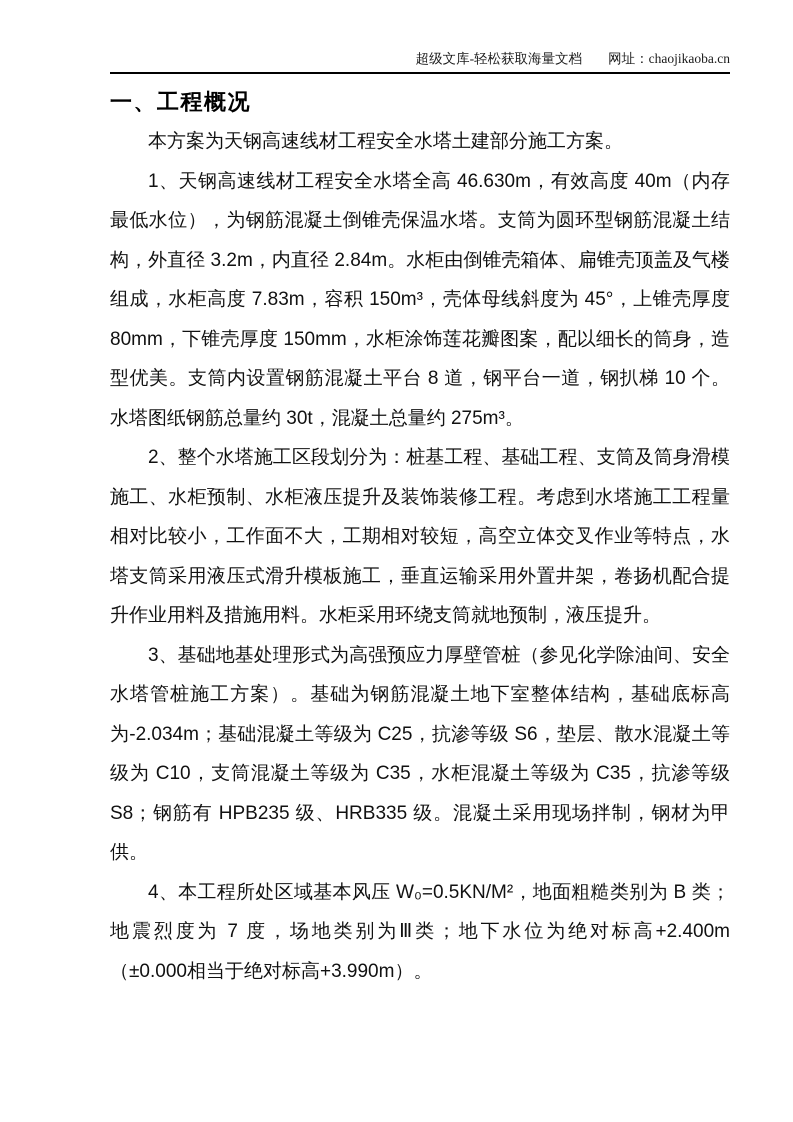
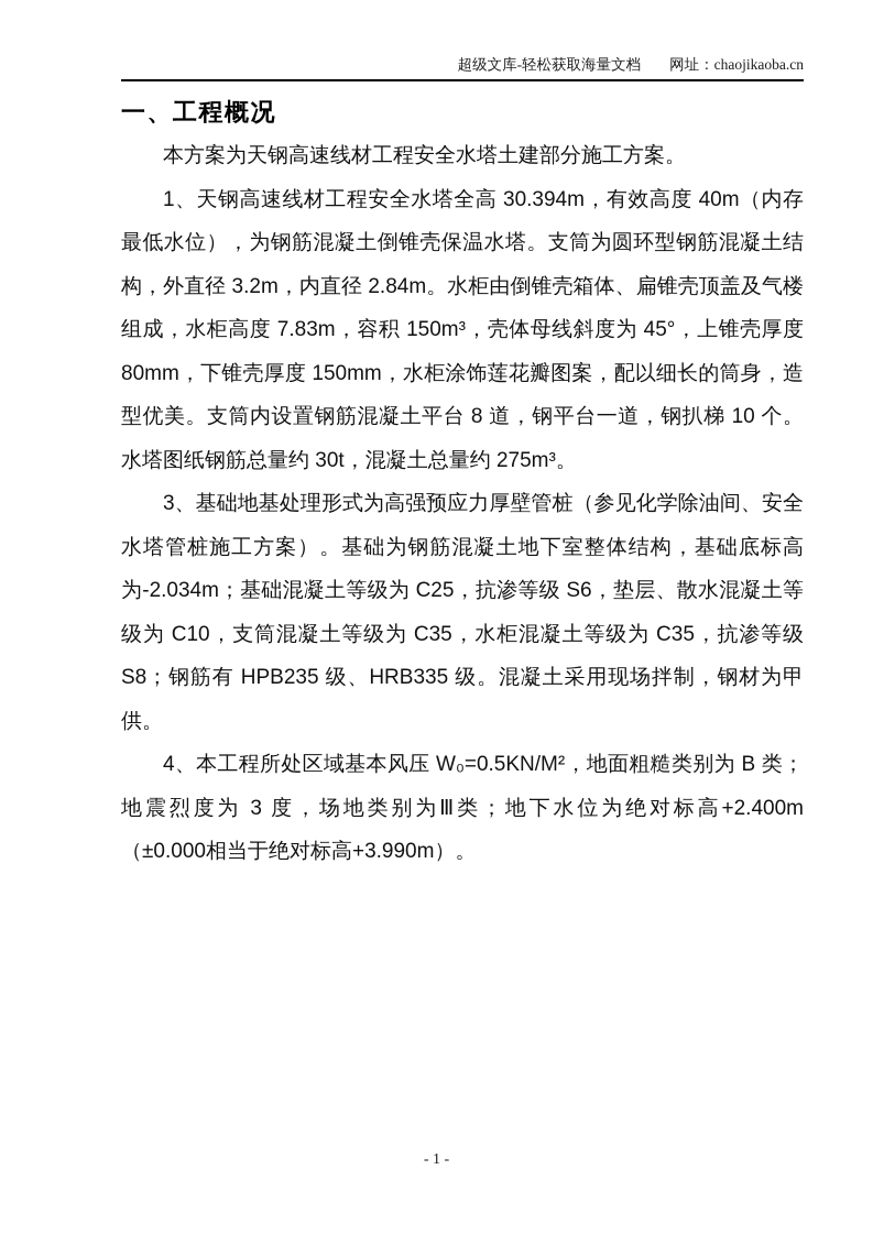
  超级文库-轻松获取海量文档 网址：chaojikaoba.cn
  一、工程概况
  本方案为天钢高速线材工程安全水塔土建部分施工方案。
- 1、天钢高速线材工程安全水塔全高 46.630m，有效高度 40m（内存最低水位），为钢筋混凝土倒锥壳保温水塔。支筒为圆环型钢筋混凝土结构，外直径 3.2m，内直径 2.84m。水柜由倒锥壳箱体、扁锥壳顶盖及气楼组成，水柜高度 7.83m，容积 150m³，壳体母线斜度为 45°，上锥壳厚度 80mm，下锥壳厚度 150mm，水柜涂饰莲花瓣图案，配以细长的筒身，造型优美。支筒内设置钢筋混凝土平台 8 道，钢平台一道，钢扒梯 10 个。水塔图纸钢筋总量约 30t，混凝土总量约 275m³。
+ 1、天钢高速线材工程安全水塔全高 30.394m，有效高度 40m（内存最低水位），为钢筋混凝土倒锥壳保温水塔。支筒为圆环型钢筋混凝土结构，外直径 3.2m，内直径 2.84m。水柜由倒锥壳箱体、扁锥壳顶盖及气楼组成，水柜高度 7.83m，容积 150m³，壳体母线斜度为 45°，上锥壳厚度 80mm，下锥壳厚度 150mm，水柜涂饰莲花瓣图案，配以细长的筒身，造型优美。支筒内设置钢筋混凝土平台 8 道，钢平台一道，钢扒梯 10 个。水塔图纸钢筋总量约 30t，混凝土总量约 275m³。
- 2、整个水塔施工区段划分为：桩基工程、基础工程、支筒及筒身滑模施工、水柜预制、水柜液压提升及装饰装修工程。考虑到水塔施工工程量相对比较小，工作面不大，工期相对较短，高空立体交叉作业等特点，水塔支筒采用液压式滑升模板施工，垂直运输采用外置井架，卷扬机配合提升作业用料及措施用料。水柜采用环绕支筒就地预制，液压提升。
  3、基础地基处理形式为高强预应力厚壁管桩（参见化学除油间、安全水塔管桩施工方案）。基础为钢筋混凝土地下室整体结构，基础底标高为-2.034m；基础混凝土等级为 C25，抗渗等级 S6，垫层、散水混凝土等级为 C10，支筒混凝土等级为 C35，水柜混凝土等级为 C35，抗渗等级 S8；钢筋有 HPB235 级、HRB335 级。混凝土采用现场拌制，钢材为甲供。
- 4、本工程所处区域基本风压 W₀=0.5KN/M²，地面粗糙类别为 B 类；地震烈度为 7 度，场地类别为Ⅲ类；地下水位为绝对标高+2.400m（±0.000相当于绝对标高+3.990m）。
+ 4、本工程所处区域基本风压 W₀=0.5KN/M²，地面粗糙类别为 B 类；地震烈度为 3 度，场地类别为Ⅲ类；地下水位为绝对标高+2.400m（±0.000相当于绝对标高+3.990m）。
+ - 1 -
